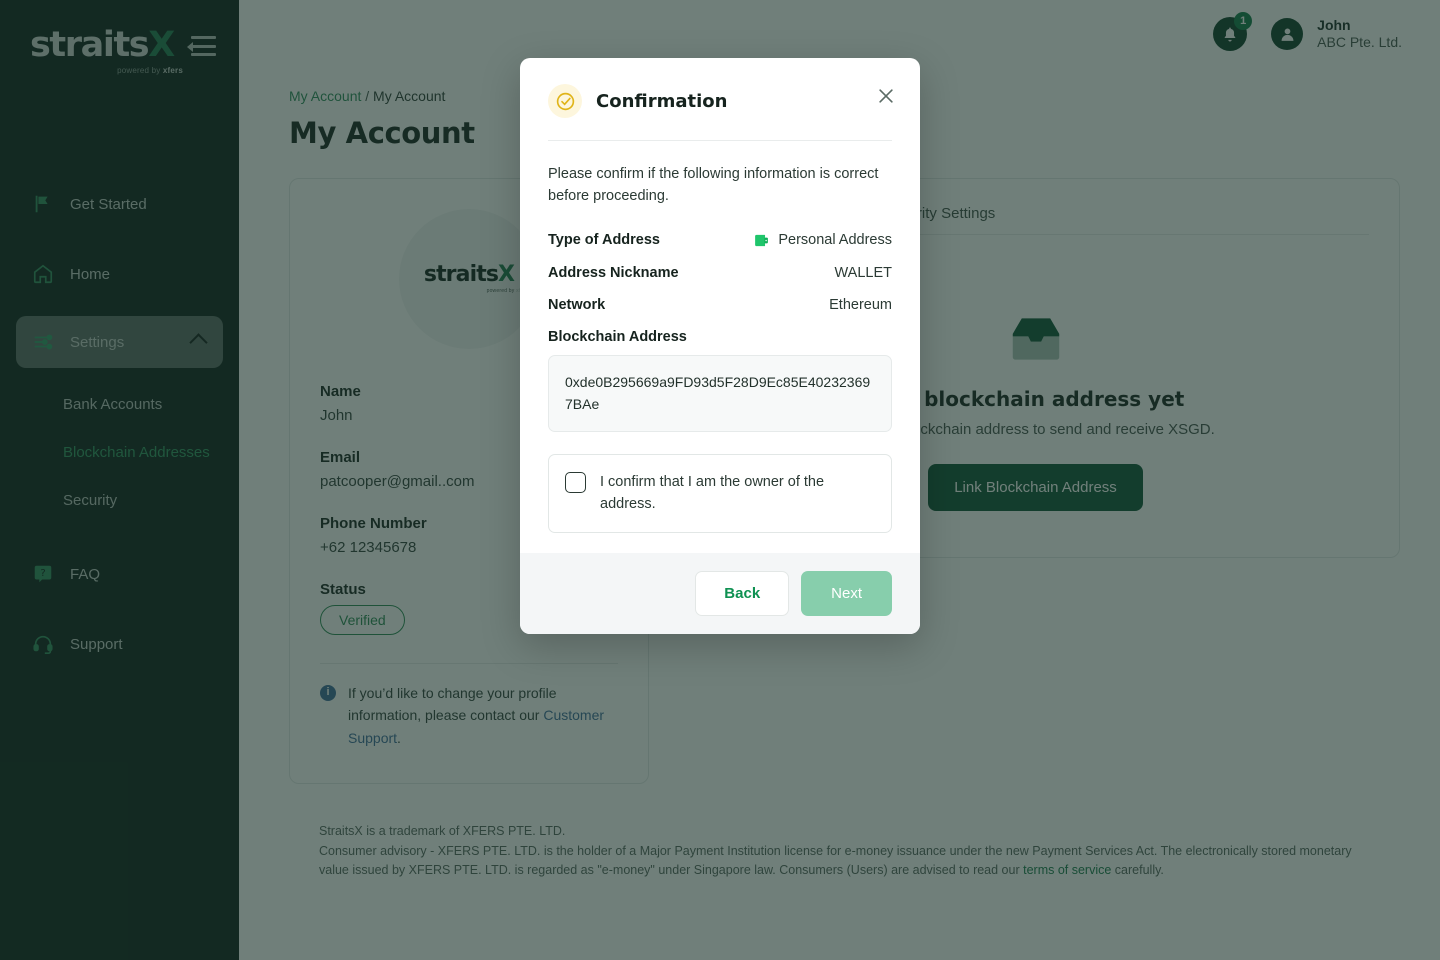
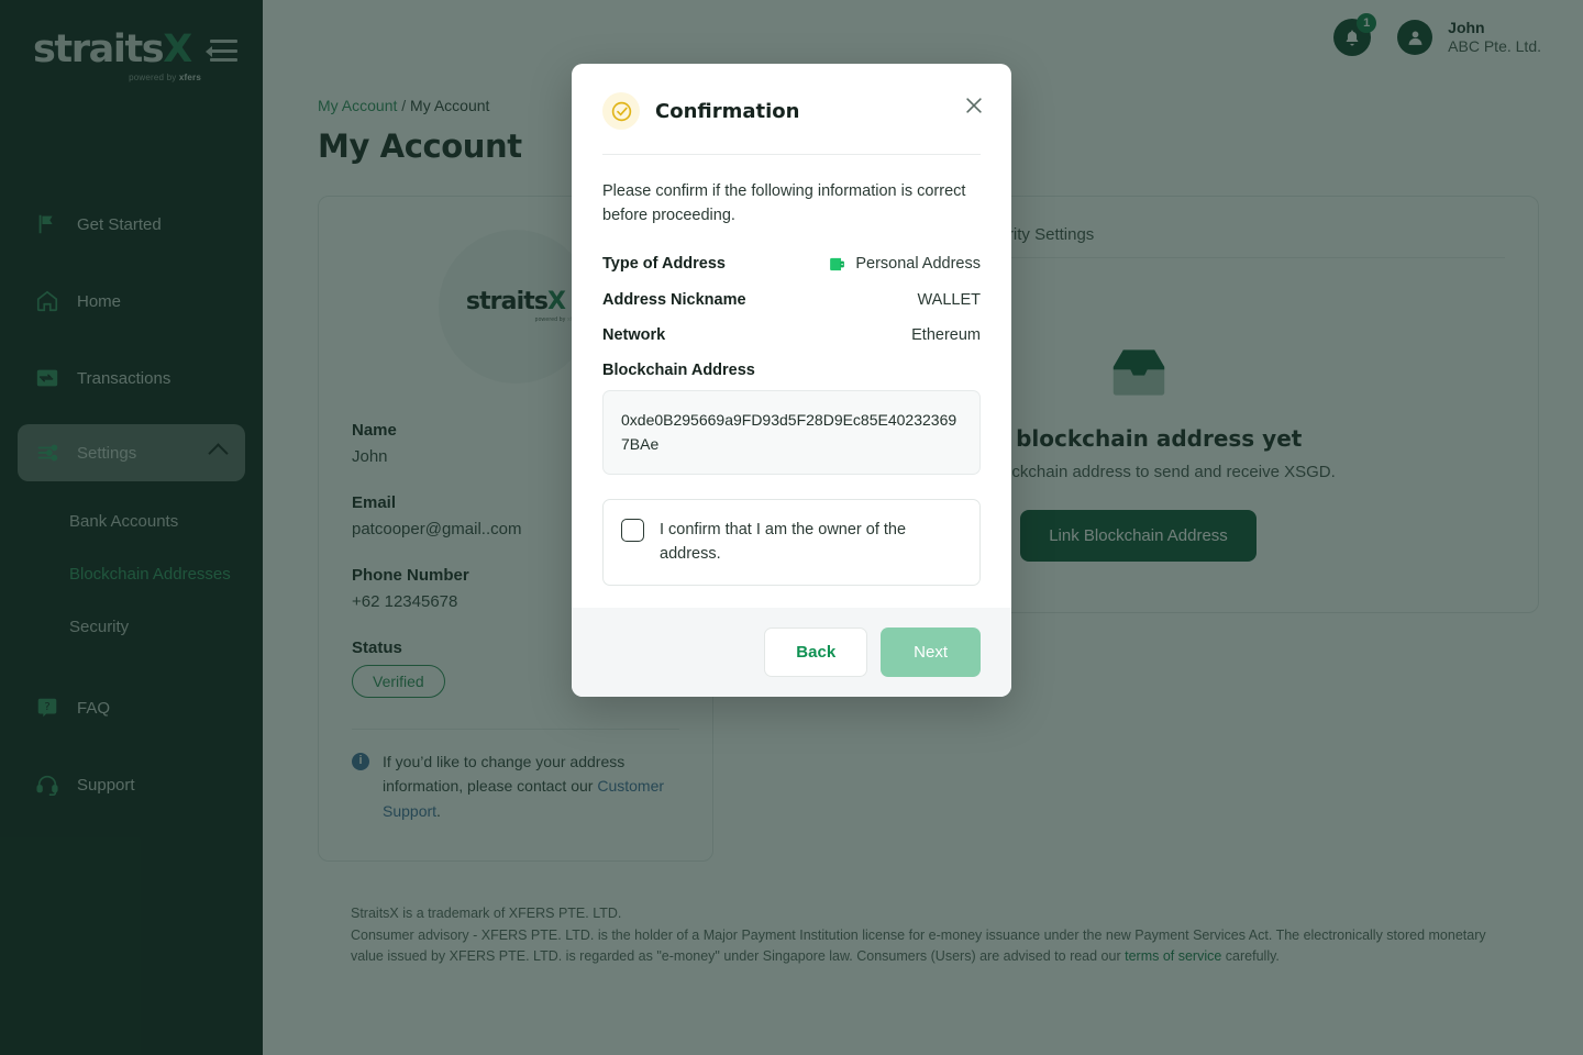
  straitsX
  powered by xfers
  Get Started
  Home
+ Transactions
  Settings
  Bank Accounts
  Blockchain Addresses
  Security
  ?
  FAQ
  Support
  1
  John
  ABC Pte. Ltd.
  My Account / My Account
  My Account
  straitsX
  Name
  John
  Email
  patcooper@gmail..com
  Phone Number
  +62 12345678
  Status
  Verified
  i
- If you’d like to change your profile information, please contact our Customer Support.
+ If you’d like to change your address information, please contact our Customer Support.
  blockchain address yet
  ckchain address to send and receive XSGD.
  Link Blockchain Address
  StraitsX is a trademark of XFERS PTE. LTD.
  Consumer advisory - XFERS PTE. LTD. is the holder of a Major Payment Institution license for e-money issuance under the new Payment Services Act. The electronically stored monetary value issued by XFERS PTE. LTD. is regarded as "e-money" under Singapore law. Consumers (Users) are advised to read our terms of service carefully.
  Confirmation
  Please confirm if the following information is correct before proceeding.
  Type of Address
  Personal Address
  Address Nickname
  WALLET
  Network
  Ethereum
  Blockchain Address
  0xde0B295669a9FD93d5F28D9Ec85E402323697BAe
  I confirm that I am the owner of the address.
  Back
  Next
